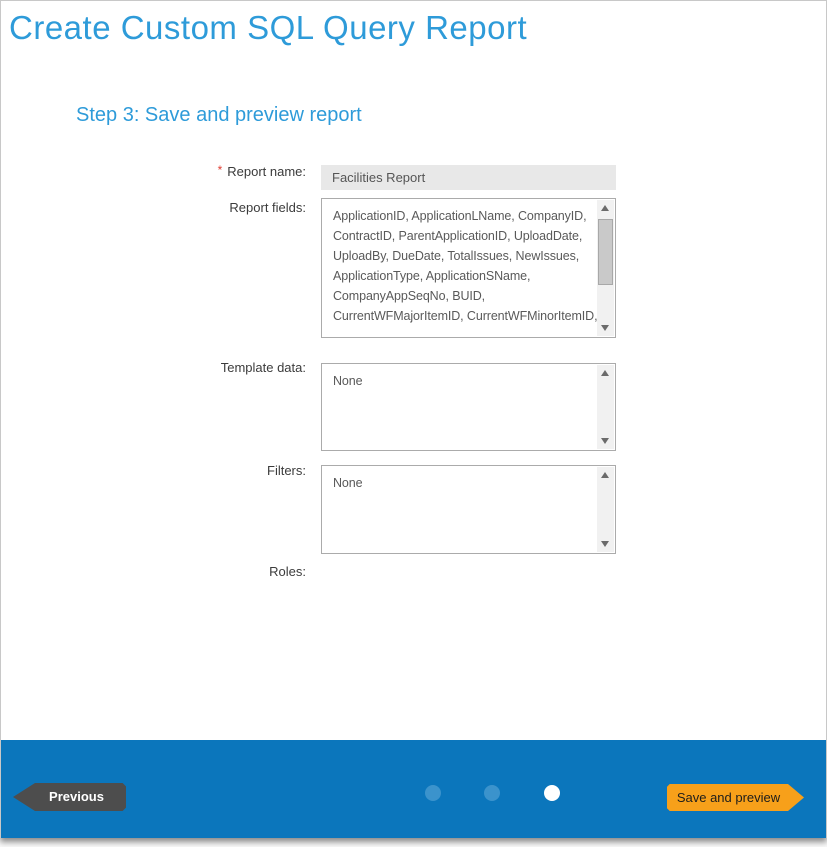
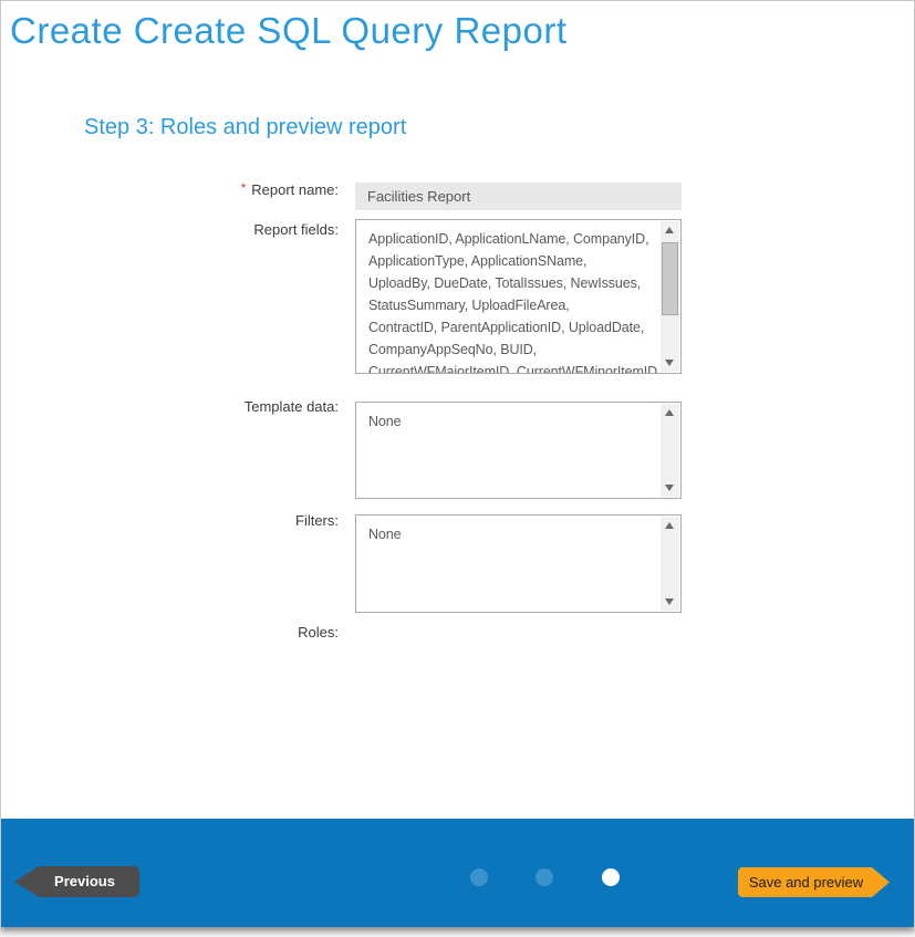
- Create Custom SQL Query Report
+ Create Create SQL Query Report
- Step 3: Save and preview report
+ Step 3: Roles and preview report
  * Report name:
  Facilities Report
  Report fields:
  ApplicationID, ApplicationLName, CompanyID,
- ContractID, ParentApplicationID, UploadDate,
+ ApplicationType, ApplicationSName,
  UploadBy, DueDate, TotalIssues, NewIssues,
+ StatusSummary, UploadFileArea,
- ApplicationType, ApplicationSName,
+ ContractID, ParentApplicationID, UploadDate,
  CompanyAppSeqNo, BUID,
  CurrentWFMajorItemID, CurrentWFMinorItemID,
  Template data:
  None
  Filters:
  None
  Roles:
  Previous
  Save and preview
